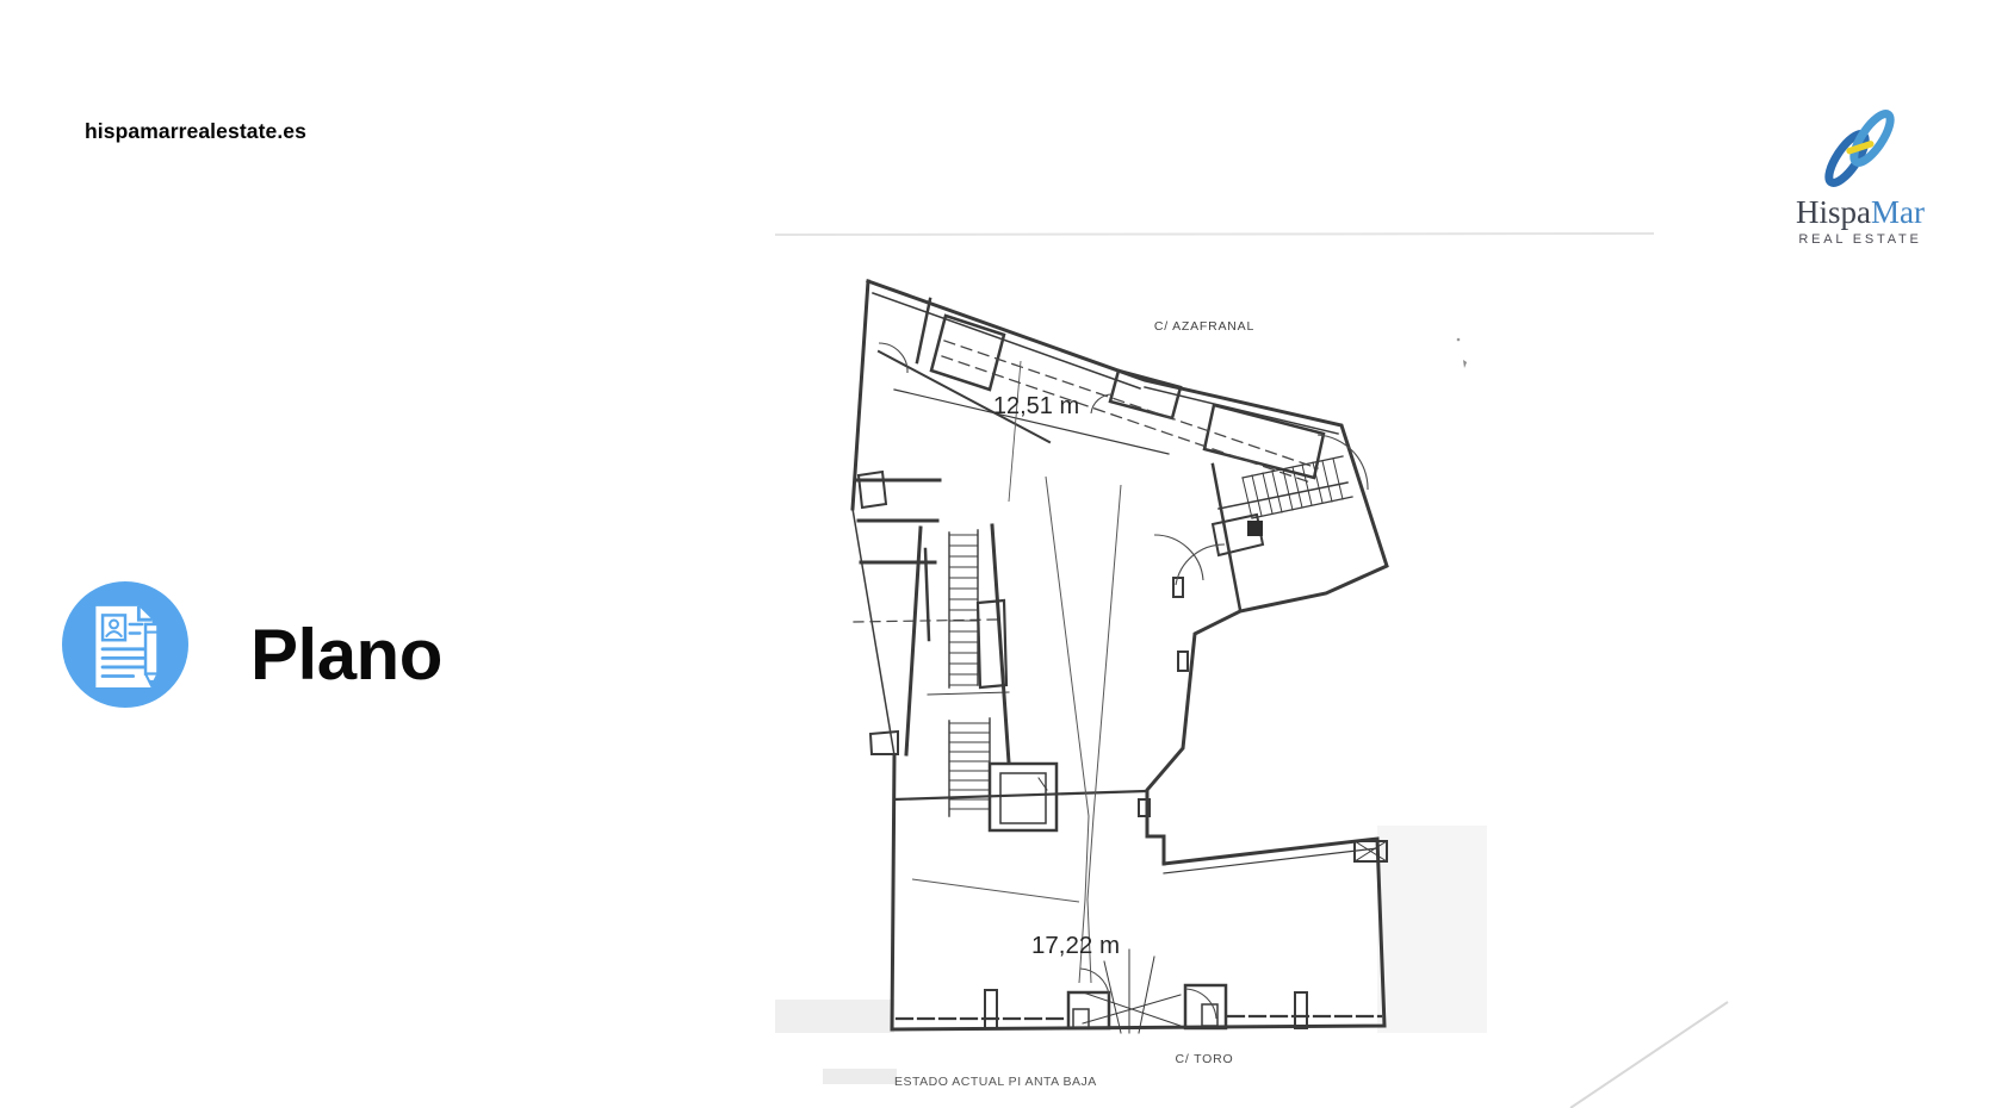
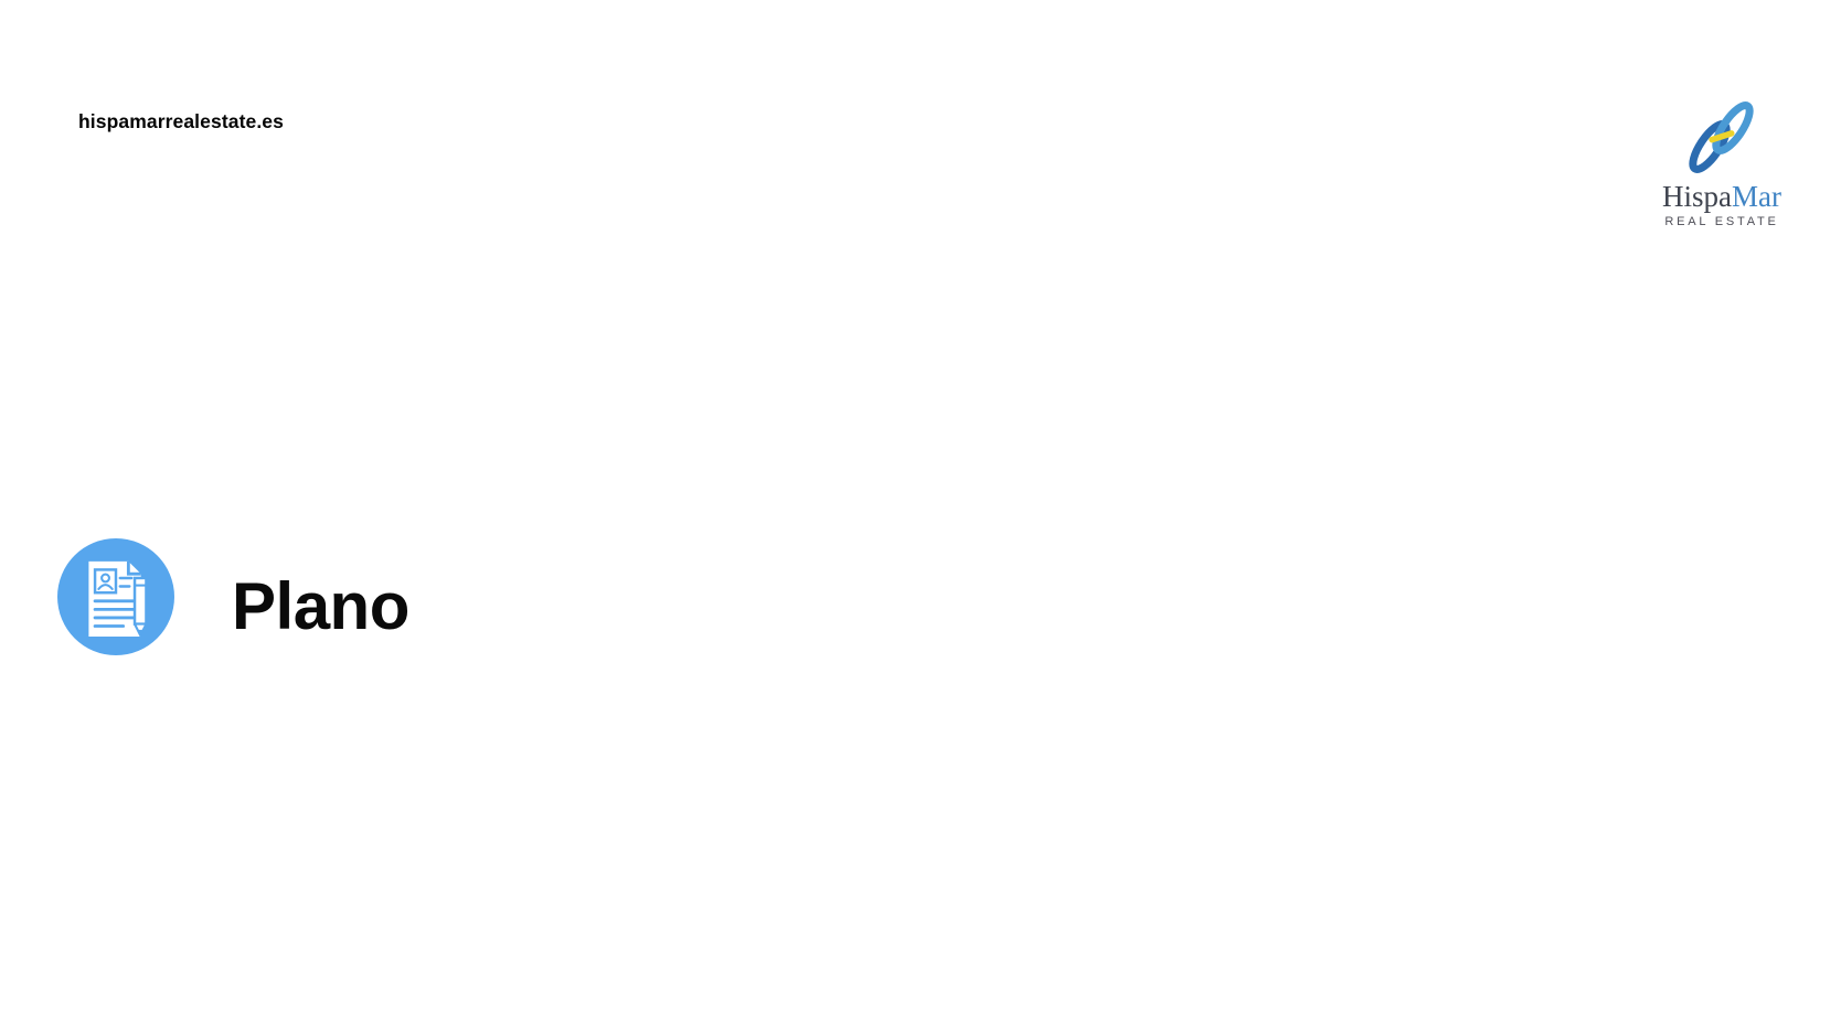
  hispamarrealestate.es
  HispaMar
  REAL ESTATE
  Plano
- C/ AZAFRANAL
- 12,51 m
- 17,22 m
- C/ TORO
- ESTADO ACTUAL PI ANTA BAJA
